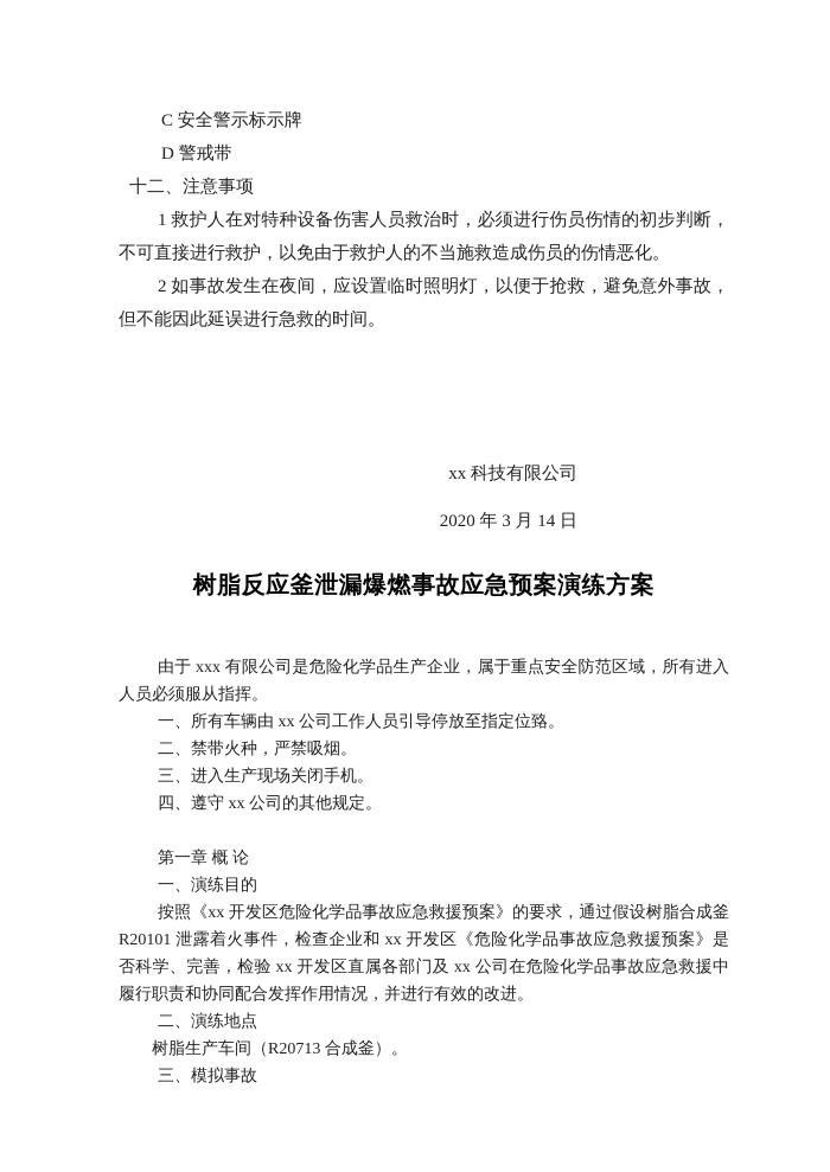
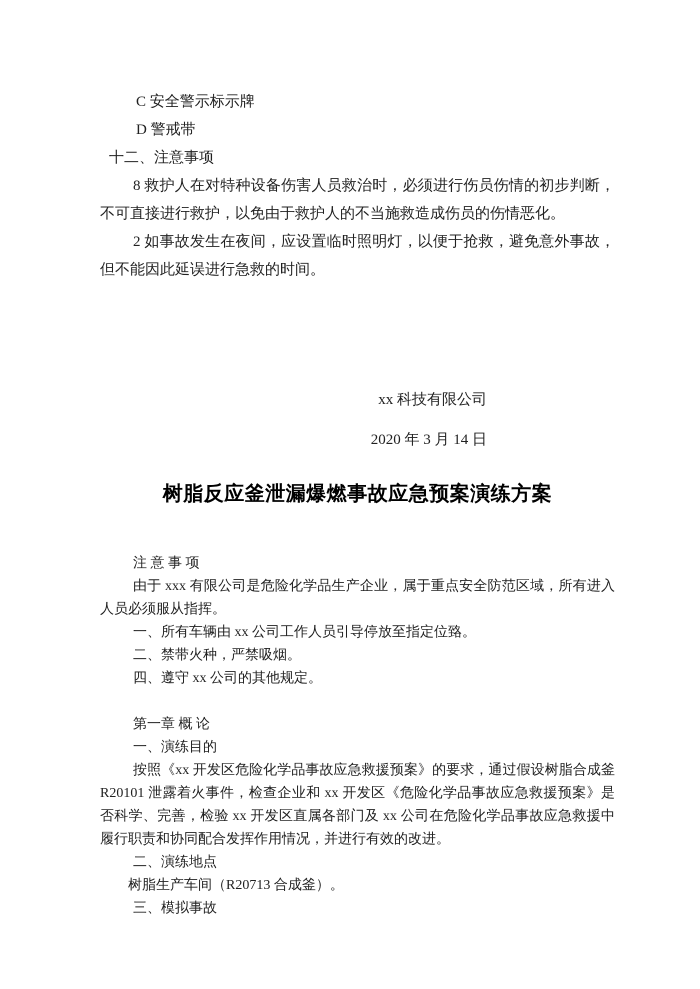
  C 安全警示标示牌
  D 警戒带
  十二、注意事项
- 1 救护人在对特种设备伤害人员救治时，必须进行伤员伤情的初步判断，不可直接进行救护，以免由于救护人的不当施救造成伤员的伤情恶化。
+ 8 救护人在对特种设备伤害人员救治时，必须进行伤员伤情的初步判断，不可直接进行救护，以免由于救护人的不当施救造成伤员的伤情恶化。
  2 如事故发生在夜间，应设置临时照明灯，以便于抢救，避免意外事故，但不能因此延误进行急救的时间。
  xx 科技有限公司
  2020 年 3 月 14 日
  树脂反应釜泄漏爆燃事故应急预案演练方案
+ 注 意 事 项
  由于 xxx 有限公司是危险化学品生产企业，属于重点安全防范区域，所有进入人员必须服从指挥。
  一、所有车辆由 xx 公司工作人员引导停放至指定位臵。
  二、禁带火种，严禁吸烟。
- 三、进入生产现场关闭手机。
  四、遵守 xx 公司的其他规定。
  第一章 概 论
  一、演练目的
  按照《xx 开发区危险化学品事故应急救援预案》的要求，通过假设树脂合成釜 R20101 泄露着火事件，检查企业和 xx 开发区《危险化学品事故应急救援预案》是否科学、完善，检验 xx 开发区直属各部门及 xx 公司在危险化学品事故应急救援中履行职责和协同配合发挥作用情况，并进行有效的改进。
  二、演练地点
  树脂生产车间（R20713 合成釜）。
  三、模拟事故
